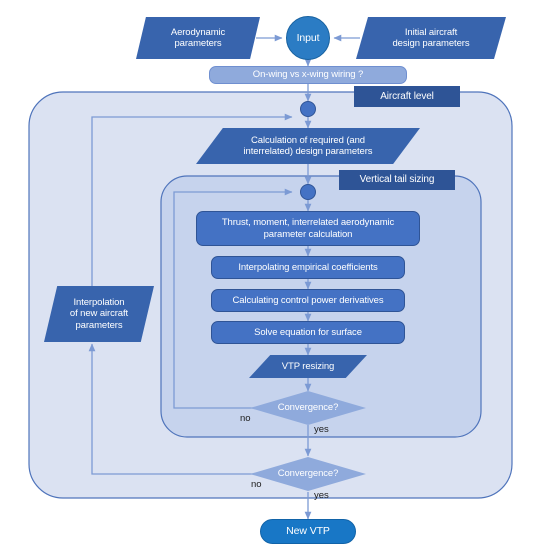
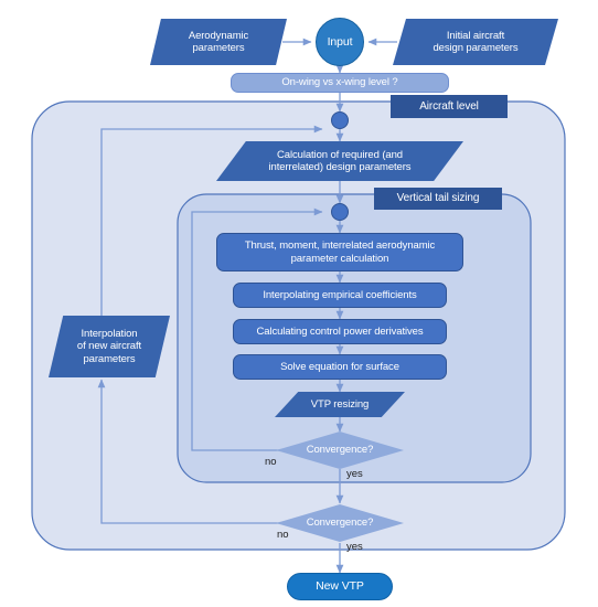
  Aerodynamic
  parameters
  Initial aircraft
  design parameters
  Input
- On-wing vs x-wing wiring ?
+ On-wing vs x-wing level ?
  Aircraft level
  Vertical tail sizing
  Calculation of required (and
  interrelated) design parameters
  Thrust, moment, interrelated aerodynamic
  parameter calculation
  Interpolating empirical coefficients
  Calculating control power derivatives
  Solve equation for surface
  VTP resizing
  Convergence?
  no
  yes
  Convergence?
  no
  yes
  Interpolation
  of new aircraft
  parameters
  New VTP
